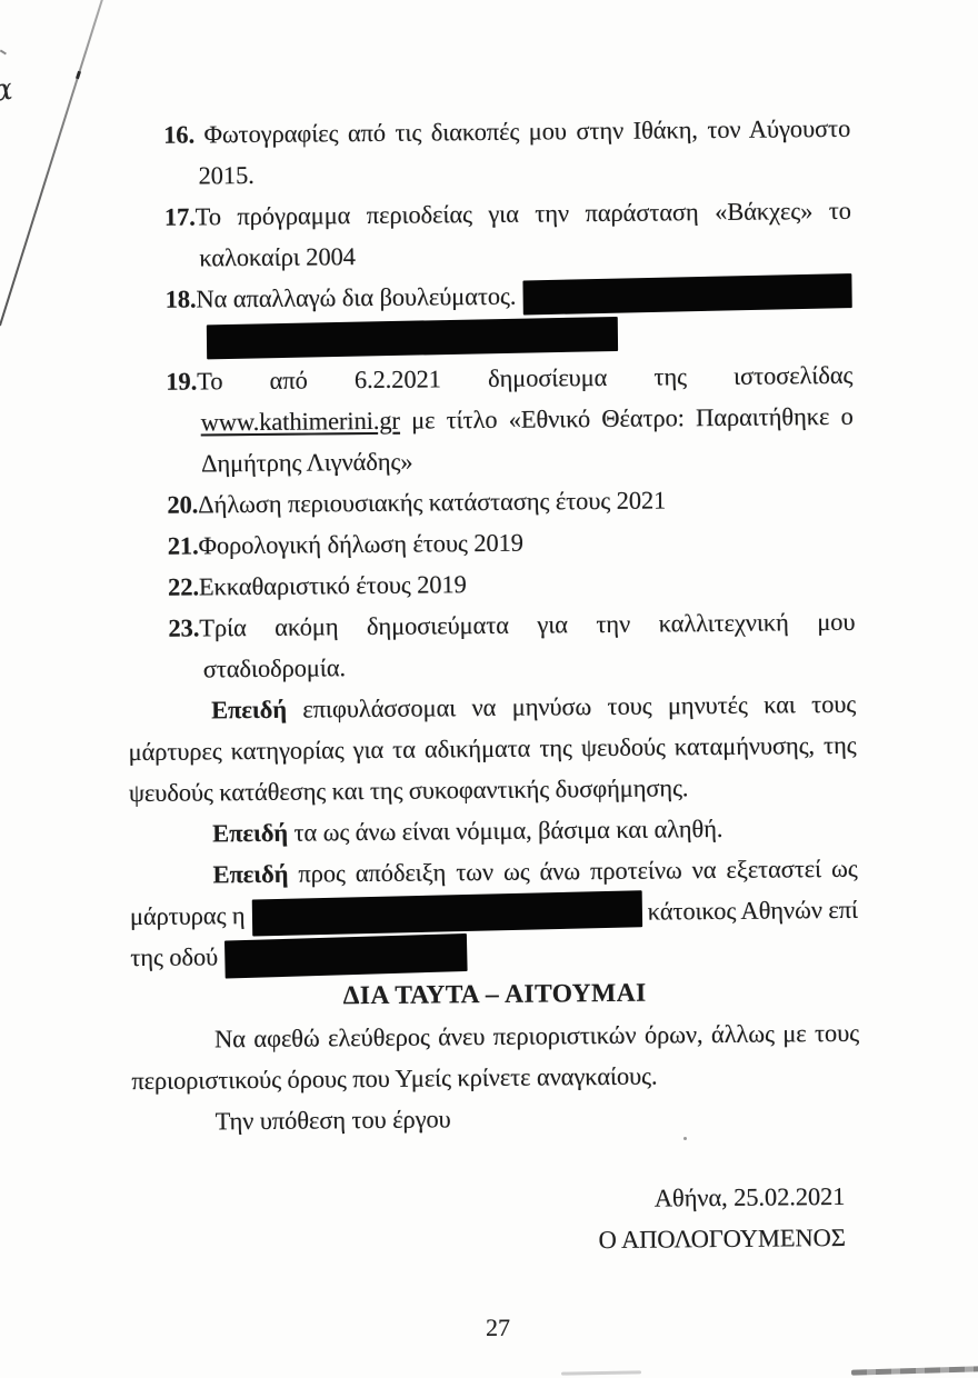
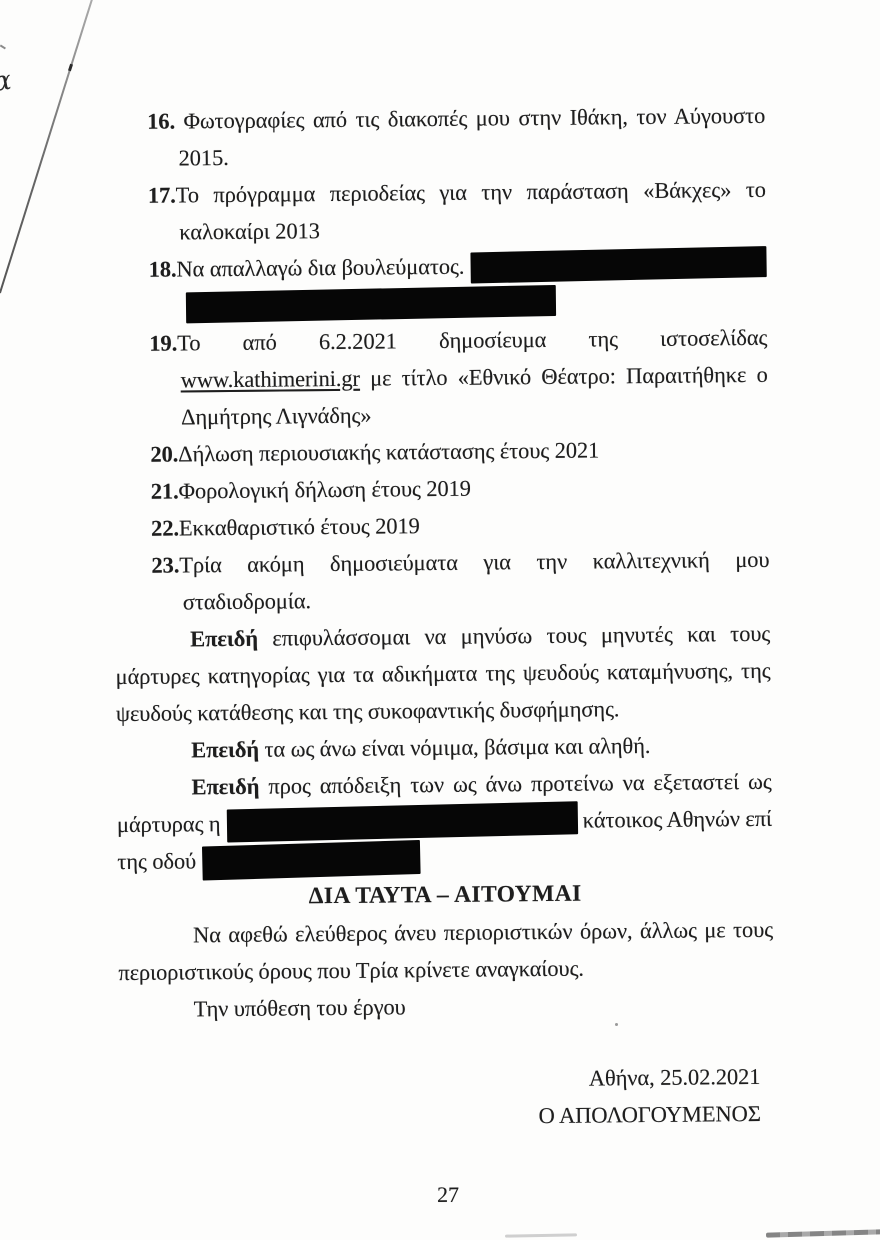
  16. Φωτογραφίες από τις διακοπές μου στην Ιθάκη, τον Αύγουστο
  2015.
  17.Το πρόγραμμα περιοδείας για την παράσταση «Βάκχες» το
- καλοκαίρι 2004
+ καλοκαίρι 2013
  18.
  Να απαλλαγώ δια βουλεύματος.
  19.Το από 6.2.2021 δημοσίευμα της ιστοσελίδας
  www.kathimerini.gr με τίτλο «Εθνικό Θέατρο: Παραιτήθηκε ο
  Δημήτρης Λιγνάδης»
  20.Δήλωση περιουσιακής κατάστασης έτους 2021
  21.Φορολογική δήλωση έτους 2019
  22.Εκκαθαριστικό έτους 2019
  23.Τρία ακόμη δημοσιεύματα για την καλλιτεχνική μου
  σταδιοδρομία.
  Επειδή επιφυλάσσομαι να μηνύσω τους μηνυτές και τους
  μάρτυρες κατηγορίας για τα αδικήματα της ψευδούς καταμήνυσης, της
  ψευδούς κατάθεσης και της συκοφαντικής δυσφήμησης.
  Επειδή τα ως άνω είναι νόμιμα, βάσιμα και αληθή.
  Επειδή προς απόδειξη των ως άνω προτείνω να εξεταστεί ως
  μάρτυρας η
  κάτοικος Αθηνών επί
  της οδού
  ΔΙΑ ΤΑΥΤΑ – ΑΙΤΟΥΜΑΙ
  Να αφεθώ ελεύθερος άνευ περιοριστικών όρων, άλλως με τους
- περιοριστικούς όρους που Υμείς κρίνετε αναγκαίους.
+ περιοριστικούς όρους που Τρία κρίνετε αναγκαίους.
  Την υπόθεση του έργου
  Αθήνα, 25.02.2021
  Ο ΑΠΟΛΟΓΟΥΜΕΝΟΣ
  27
